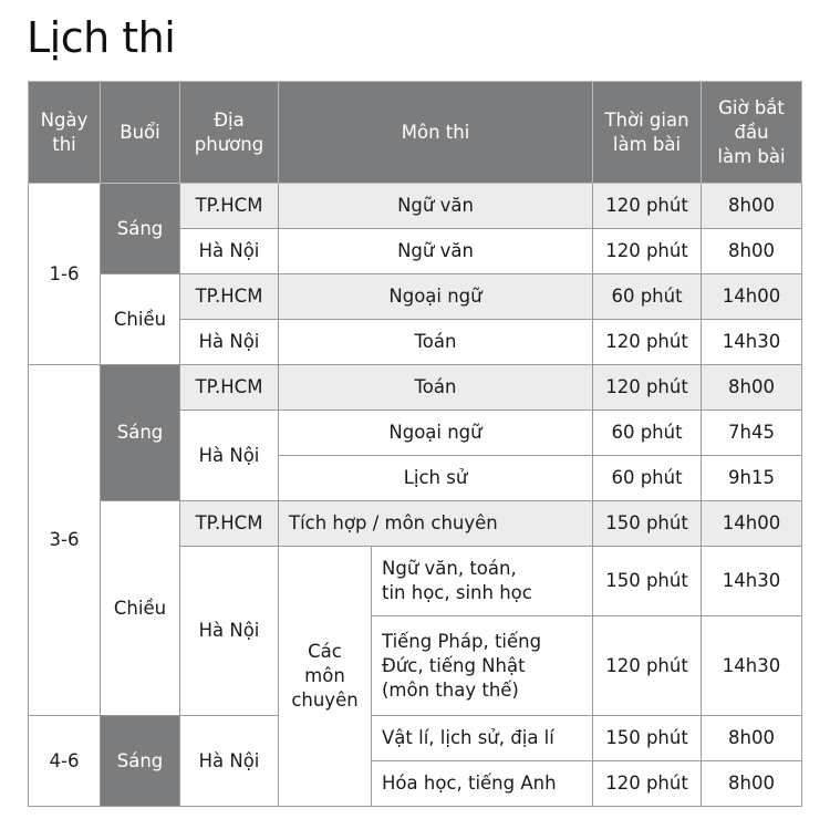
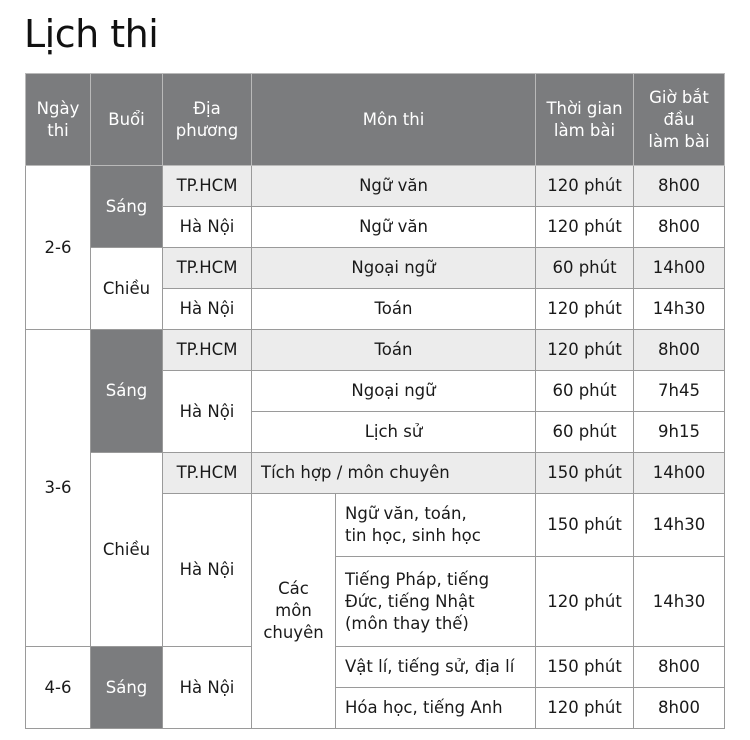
  Lịch thi
  Ngàythi	Buổi	Địaphương	Môn thi	Thời gianlàm bài	Giờ bắtđầulàm bài
- 1-6	Sáng	TP.HCM	Ngữ văn	120 phút	8h00
+ 2-6	Sáng	TP.HCM	Ngữ văn	120 phút	8h00
  Hà Nội	Ngữ văn	120 phút	8h00
  Chiều	TP.HCM	Ngoại ngữ	60 phút	14h00
  Hà Nội	Toán	120 phút	14h30
  3-6	Sáng	TP.HCM	Toán	120 phút	8h00
  Hà Nội	Ngoại ngữ	60 phút	7h45
  Lịch sử	60 phút	9h15
  Chiều	TP.HCM	Tích hợp / môn chuyên	150 phút	14h00
  Hà Nội	Cácmônchuyên	Ngữ văn, toán,tin học, sinh học	150 phút	14h30
  Tiếng Pháp, tiếngĐức, tiếng Nhật(môn thay thế)	120 phút	14h30
- 4-6	Sáng	Hà Nội	Vật lí, lịch sử, địa lí	150 phút	8h00
+ 4-6	Sáng	Hà Nội	Vật lí, tiếng sử, địa lí	150 phút	8h00
  Hóa học, tiếng Anh	120 phút	8h00
